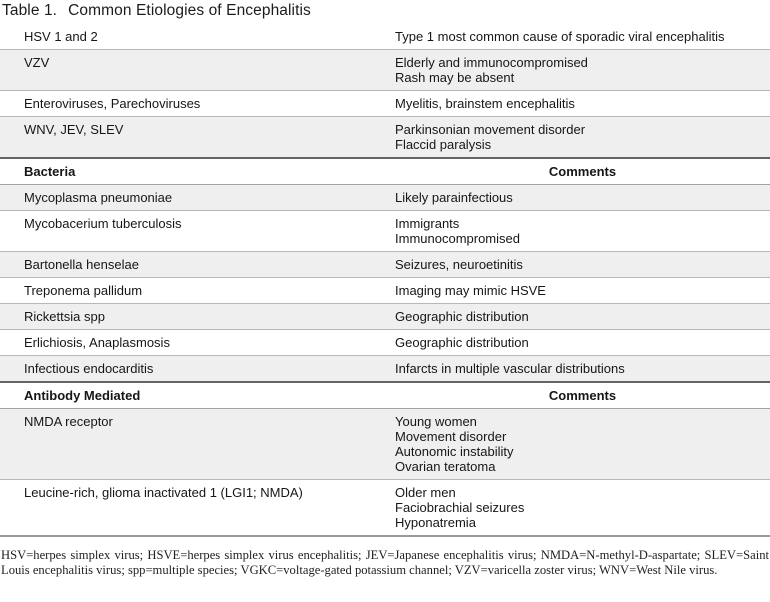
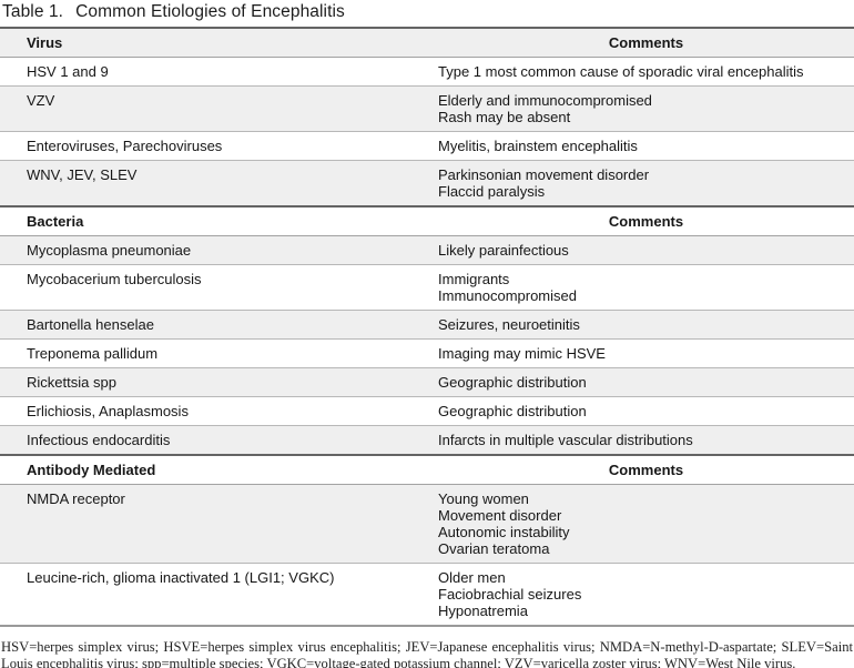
  Table 1. Common Etiologies of Encephalitis
+ Virus	Comments
- HSV 1 and 2	Type 1 most common cause of sporadic viral encephalitis
+ HSV 1 and 9	Type 1 most common cause of sporadic viral encephalitis
  VZV	Elderly and immunocompromisedRash may be absent
  Enteroviruses, Parechoviruses	Myelitis, brainstem encephalitis
  WNV, JEV, SLEV	Parkinsonian movement disorderFlaccid paralysis
  Bacteria	Comments
  Mycoplasma pneumoniae	Likely parainfectious
  Mycobacerium tuberculosis	ImmigrantsImmunocompromised
  Bartonella henselae	Seizures, neuroetinitis
  Treponema pallidum	Imaging may mimic HSVE
  Rickettsia spp	Geographic distribution
  Erlichiosis, Anaplasmosis	Geographic distribution
  Infectious endocarditis	Infarcts in multiple vascular distributions
  Antibody Mediated	Comments
  NMDA receptor	Young womenMovement disorderAutonomic instabilityOvarian teratoma
- Leucine-rich, glioma inactivated 1 (LGI1; NMDA)	Older menFaciobrachial seizuresHyponatremia
+ Leucine-rich, glioma inactivated 1 (LGI1; VGKC)	Older menFaciobrachial seizuresHyponatremia
  HSV=herpes simplex virus; HSVE=herpes simplex virus encephalitis; JEV=Japanese encephalitis virus; NMDA=N-methyl-D-aspartate; SLEV=Saint Louis encephalitis virus; spp=multiple species; VGKC=voltage-gated potassium channel; VZV=varicella zoster virus; WNV=West Nile virus.
